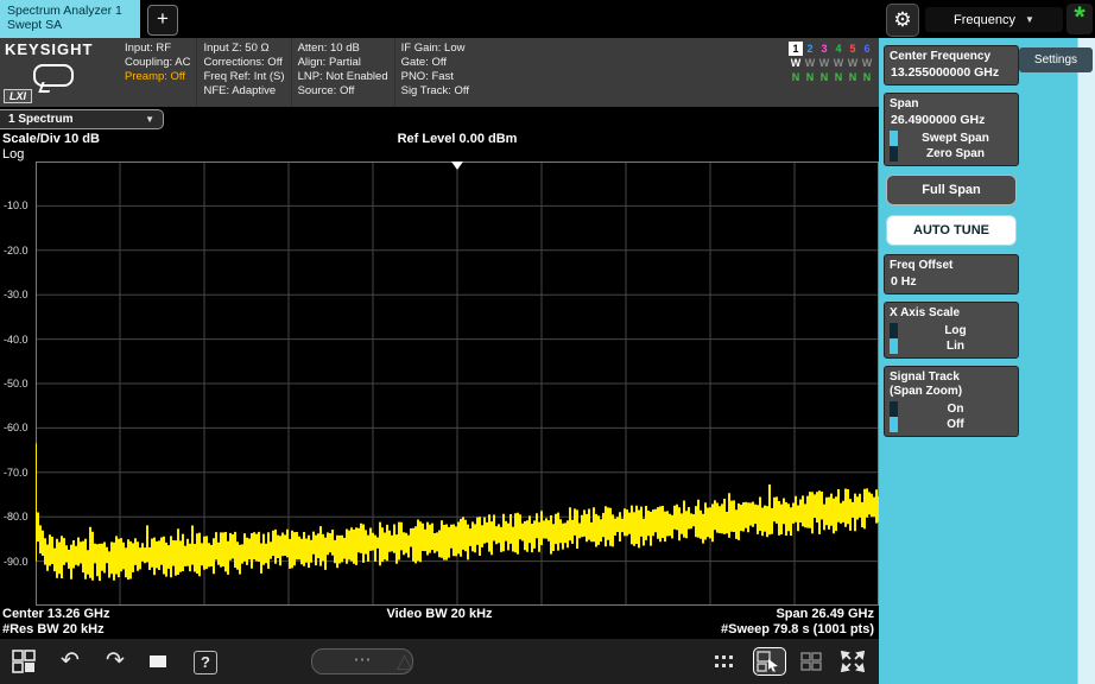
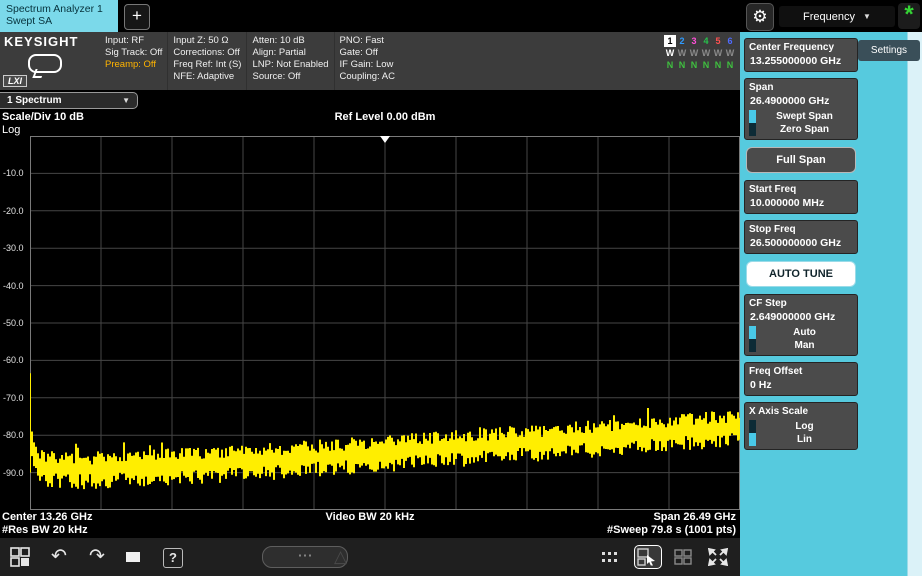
  Spectrum Analyzer 1
  Swept SA
  +
  ⚙
  Frequency
  ▼
  *
  KEYSIGHT
  LXI
  Input: RF
- Coupling: AC
+ Sig Track: Off
  Preamp: Off
  Input Z: 50 Ω
  Corrections: Off
  Freq Ref: Int (S)
  NFE: Adaptive
  Atten: 10 dB
  Align: Partial
  LNP: Not Enabled
  Source: Off
- IF Gain: Low
+ PNO: Fast
  Gate: Off
- PNO: Fast
+ IF Gain: Low
- Sig Track: Off
+ Coupling: AC
  1
  2
  3
  4
  5
  6
  W
  W
  W
  W
  W
  W
  N
  N
  N
  N
  N
  N
  1 Spectrum
  ▼
  Scale/Div 10 dB
  Log
  Ref Level 0.00 dBm
  -10.0
  -20.0
  -30.0
  -40.0
  -50.0
  -60.0
  -70.0
  -80.0
  -90.0
  Center 13.26 GHz
  Video BW 20 kHz
  Span 26.49 GHz
  #Res BW 20 kHz
  #Sweep 79.8 s (1001 pts)
  ↶
  ↷
  ?
  ⋯
  △
  Settings
  Center Frequency
  13.255000000 GHz
  Span
  26.4900000 GHz
  Swept Span
  Zero Span
  Full Span
+ Start Freq
+ 10.000000 MHz
+ Stop Freq
+ 26.500000000 GHz
  AUTO TUNE
+ CF Step
+ 2.649000000 GHz
+ Auto
+ Man
  Freq Offset
  0 Hz
  X Axis Scale
  Log
  Lin
- Signal Track
- (Span Zoom)
- On
- Off
